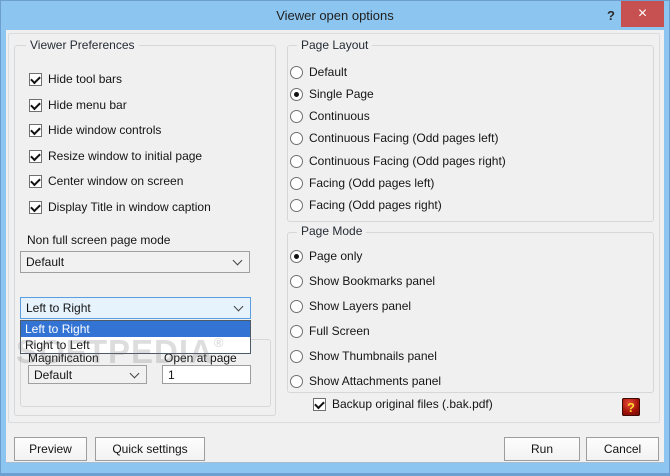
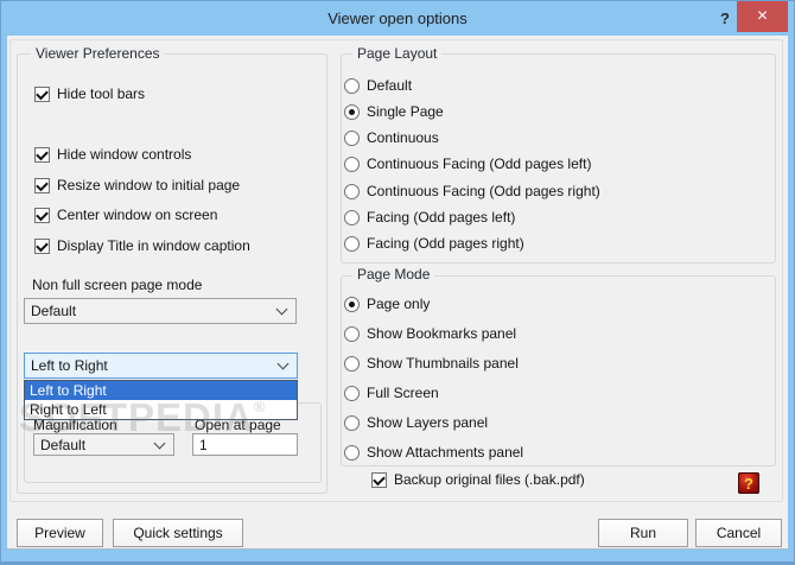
  Viewer open options
  ?
  ×
  Viewer Preferences
  Hide tool bars
- Hide menu bar
  Hide window controls
  Resize window to initial page
  Center window on screen
  Display Title in window caption
  Non full screen page mode
  Default
  Left to Right
  Left to Right
  Right to Left
  Magnification
  Open at page
  Default
  1
  Page Layout
  Default
  Single Page
  Continuous
  Continuous Facing (Odd pages left)
  Continuous Facing (Odd pages right)
  Facing (Odd pages left)
  Facing (Odd pages right)
  Page Mode
  Page only
  Show Bookmarks panel
- Show Layers panel
+ Show Thumbnails panel
  Full Screen
- Show Thumbnails panel
+ Show Layers panel
  Show Attachments panel
  Backup original files (.bak.pdf)
  ?
  Preview
  Quick settings
  Run
  Cancel
  SOFTPEDIA®
